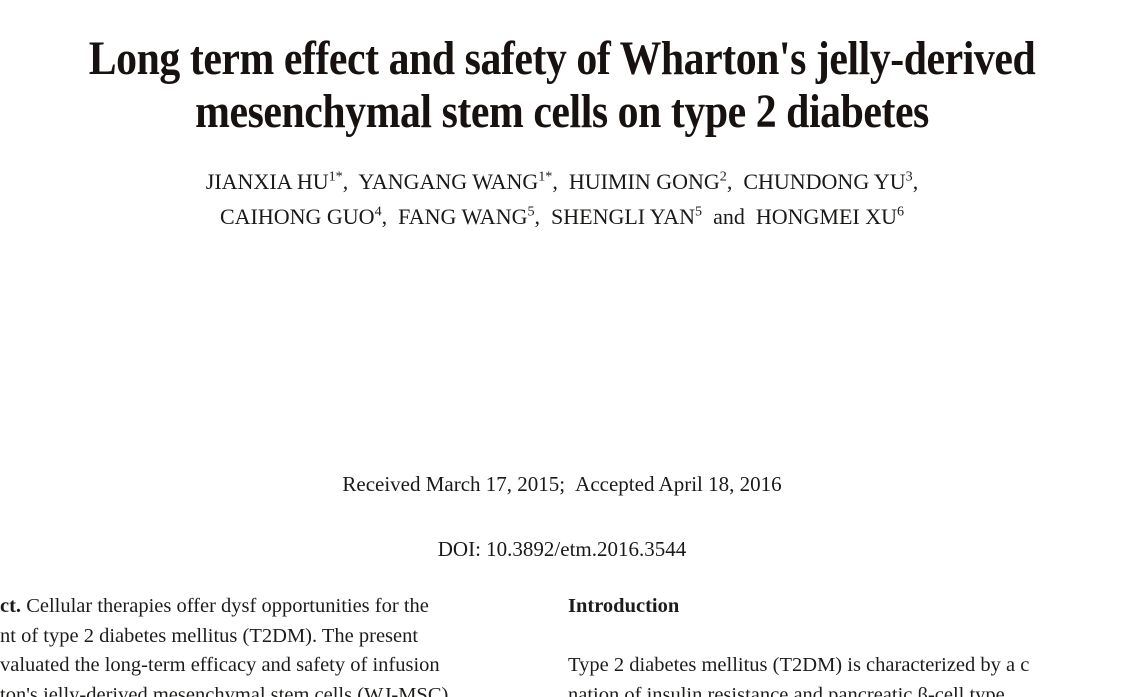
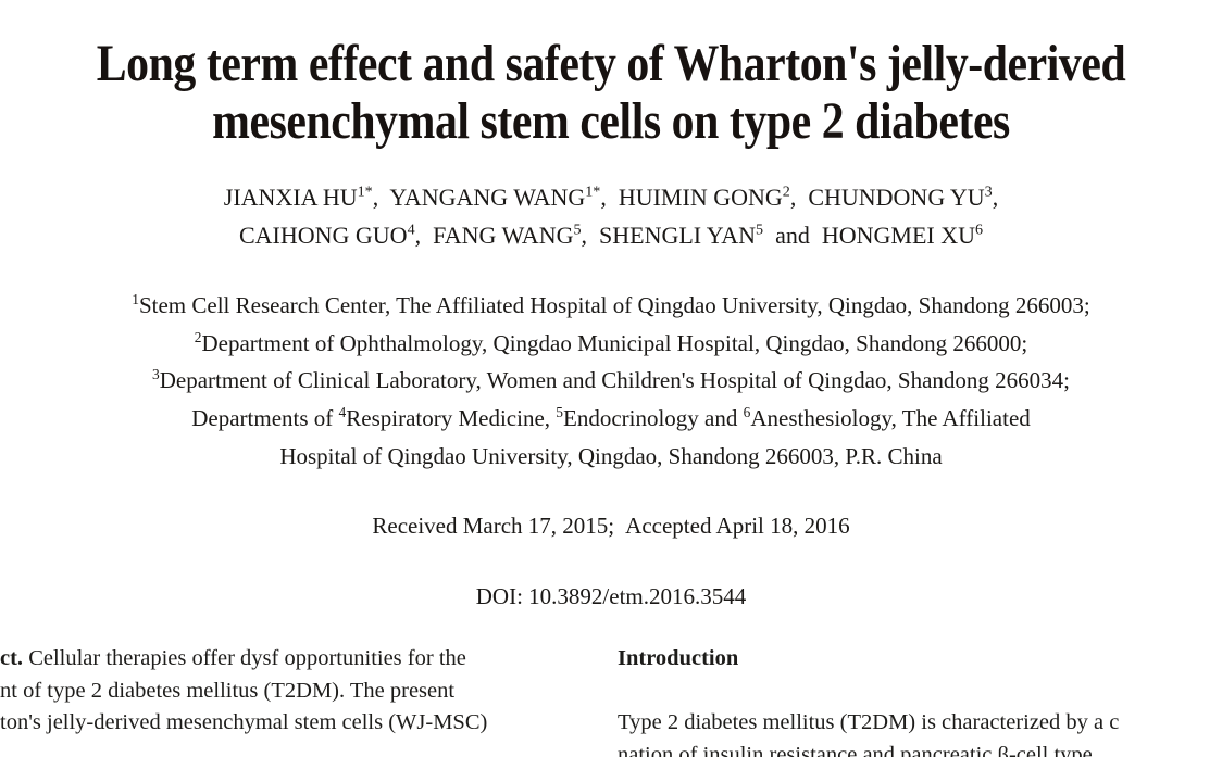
  Long term effect and safety of Wharton's jelly-derived
  mesenchymal stem cells on type 2 diabetes
  JIANXIA HU1*, YANGANG WANG1*, HUIMIN GONG2, CHUNDONG YU3,
  CAIHONG GUO4, FANG WANG5, SHENGLI YAN5 and HONGMEI XU6
+ 1Stem Cell Research Center, The Affiliated Hospital of Qingdao University, Qingdao, Shandong 266003;
+ 2Department of Ophthalmology, Qingdao Municipal Hospital, Qingdao, Shandong 266000;
+ 3Department of Clinical Laboratory, Women and Children's Hospital of Qingdao, Shandong 266034;
+ Departments of 4Respiratory Medicine, 5Endocrinology and 6Anesthesiology, The Affiliated
+ Hospital of Qingdao University, Qingdao, Shandong 266003, P.R. China
  Received March 17, 2015; Accepted April 18, 2016
  DOI: 10.3892/etm.2016.3544
  ct. Cellular therapies offer dysf opportunities for the
  nt of type 2 diabetes mellitus (T2DM). The present
- valuated the long-term efficacy and safety of infusion
  ton's jelly-derived mesenchymal stem cells (WJ-MSC)
  Introduction
  Type 2 diabetes mellitus (T2DM) is characterized by a c
  nation of insulin resistance and pancreatic β-cell type
